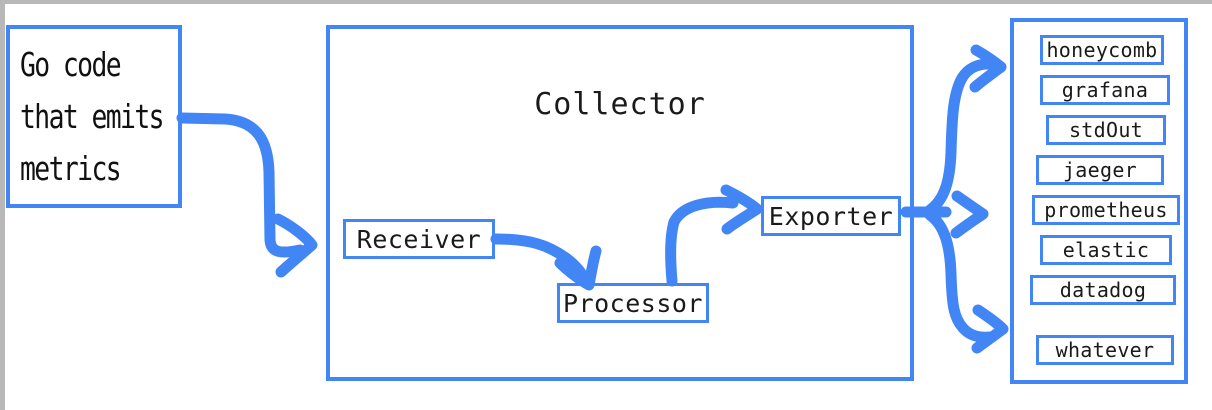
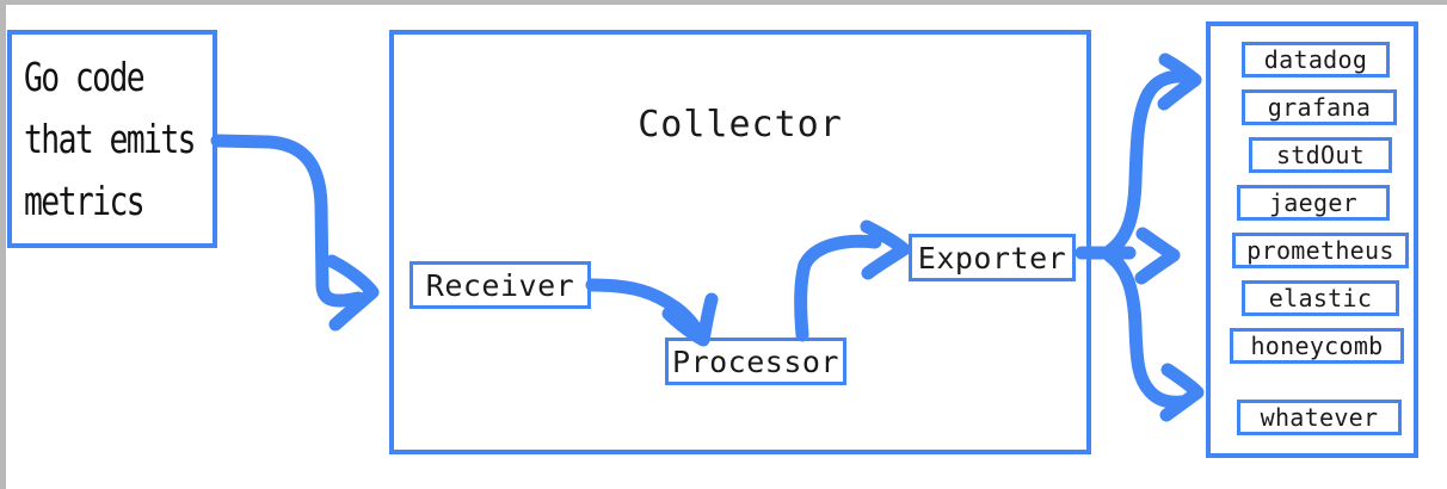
  Go code
  that emits
  metrics
  Collector
  Receiver
  Processor
  Exporter
- honeycomb
+ datadog
  grafana
  stdOut
  jaeger
  prometheus
  elastic
- datadog
+ honeycomb
  whatever
